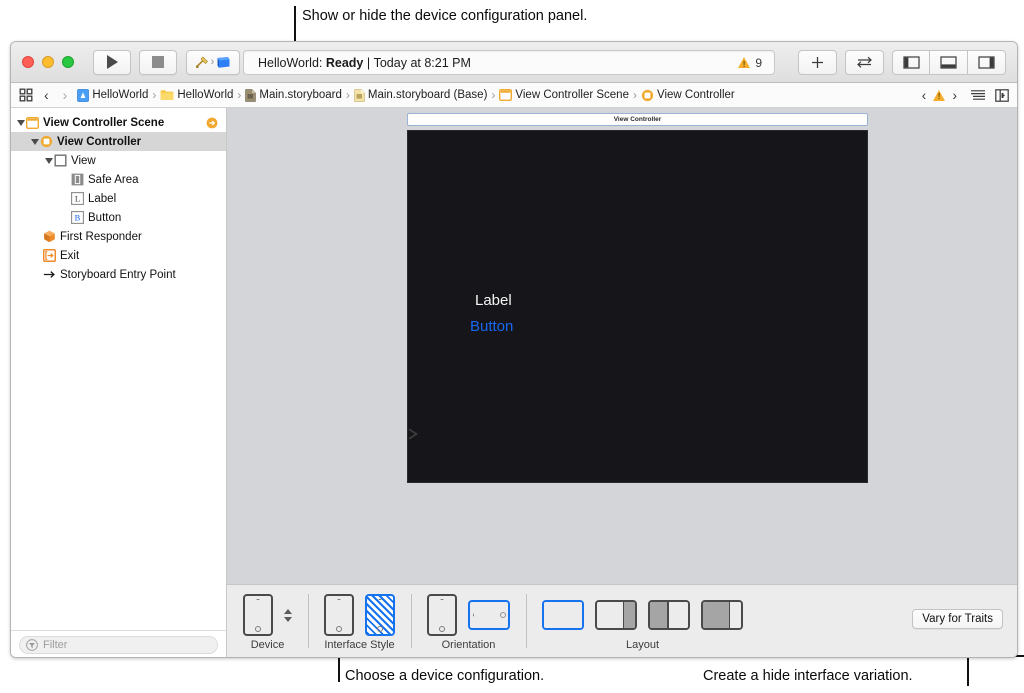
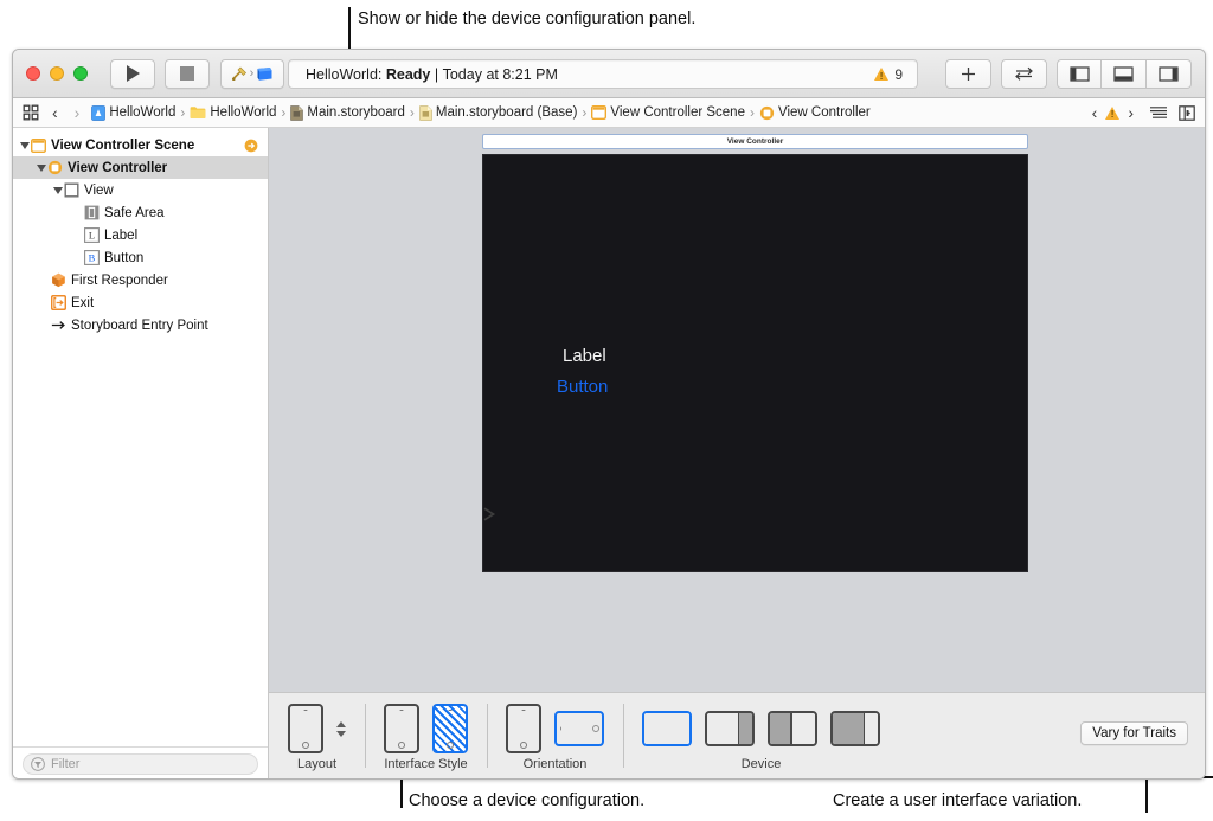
  Show or hide the device configuration panel.
  Choose a device configuration.
- Create a hide interface variation.
+ Create a user interface variation.
  ›
  HelloWorld: Ready | Today at 8:21 PM
  9
  ‹
  ›
  HelloWorld
  ›
  HelloWorld
  ›
  Main.storyboard
  ›
  Main.storyboard (Base)
  ›
  View Controller Scene
  ›
  View Controller
  ‹
  ›
  View Controller Scene
  View Controller
  View
  Safe Area
  L
  Label
  B
  Button
  First Responder
  Exit
  Storyboard Entry Point
  Filter
  Label
  Button
- Device
+ Layout
  Interface Style
  Orientation
- Layout
+ Device
  Vary for Traits
